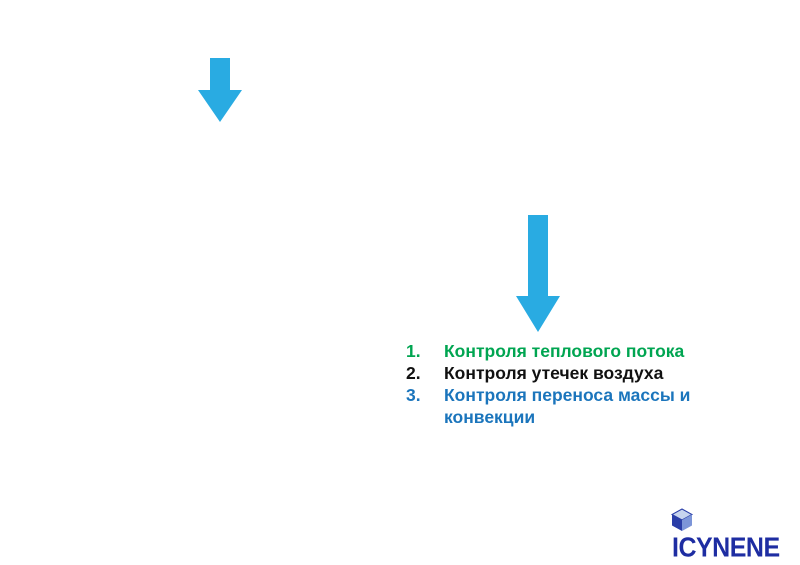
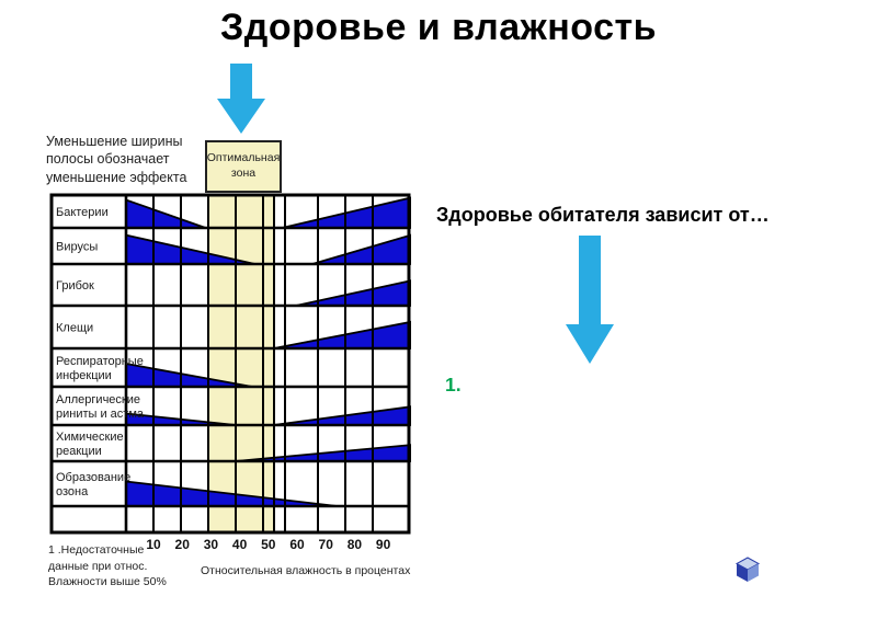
+ Здоровье и влажность
+ Уменьшение ширины полосы обозначает уменьшение эффекта
+ Оптимальная зона
+ Бактерии
+ Вирусы
+ Грибок
+ Клещи
+ Респираторные
+ инфекции
+ Аллергические
+ риниты и астма
+ Химические
+ реакции
+ Образование
+ озона
+ 10
+ 20
+ 30
+ 40
+ 50
+ 60
+ 70
+ 80
+ 90
+ 1 .Недостаточные
+ данные при относ.
+ Влажности выше 50%
+ Относительная влажность в процентах
+ Здоровье обитателя зависит от…
  1.
- Контроля теплового потока
- 2.
- Контроля утечек воздуха
- 3.
- Контроля переноса массы и конвекции
- ICYNENE
